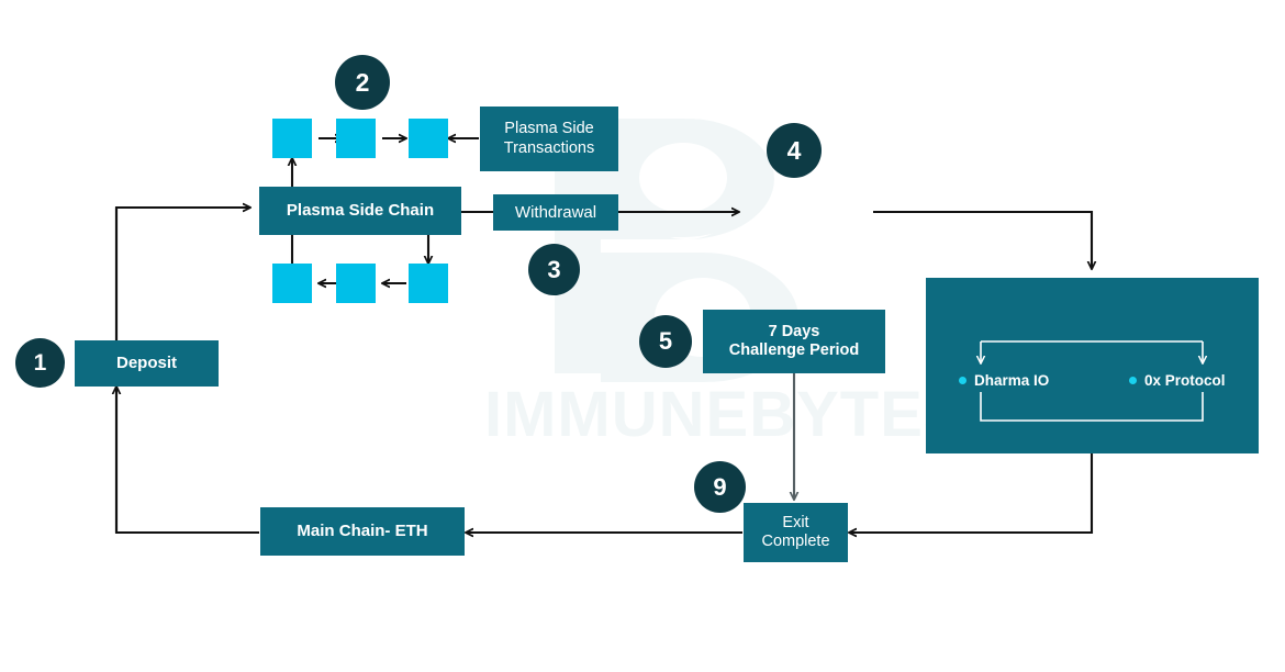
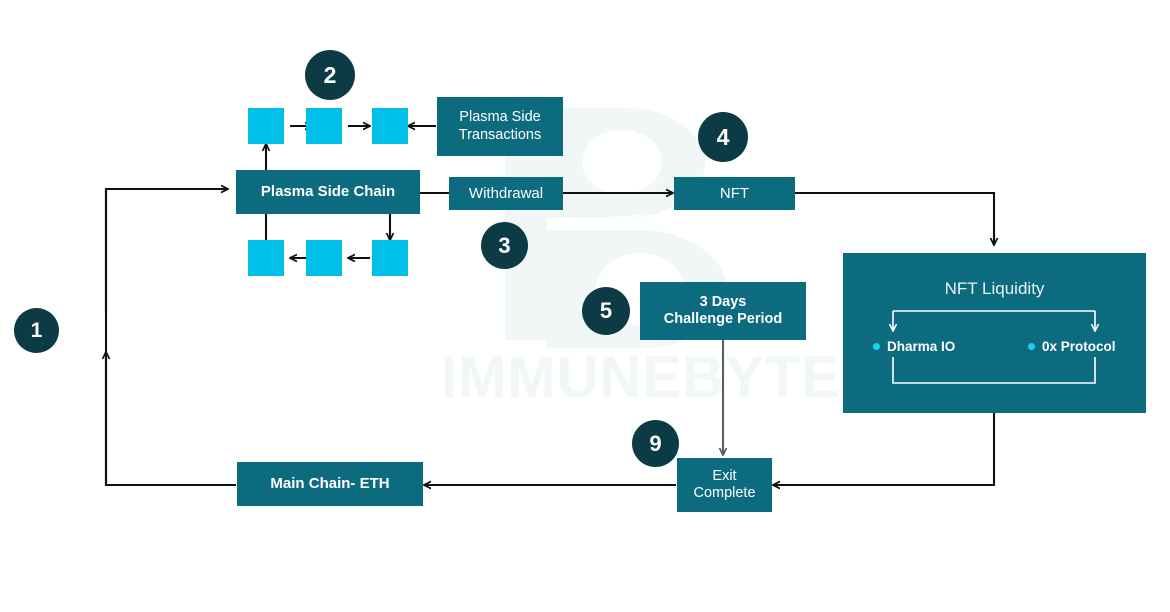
  IMMUNEBYTE
- Deposit
  Plasma Side Chain
  Plasma Side
  Transactions
  Withdrawal
+ NFT
- 7 Days
+ 3 Days
  Challenge Period
  Exit
  Complete
  Main Chain- ETH
+ NFT Liquidity
  Dharma IO
  0x Protocol
  1
  2
  3
  4
  5
  9
